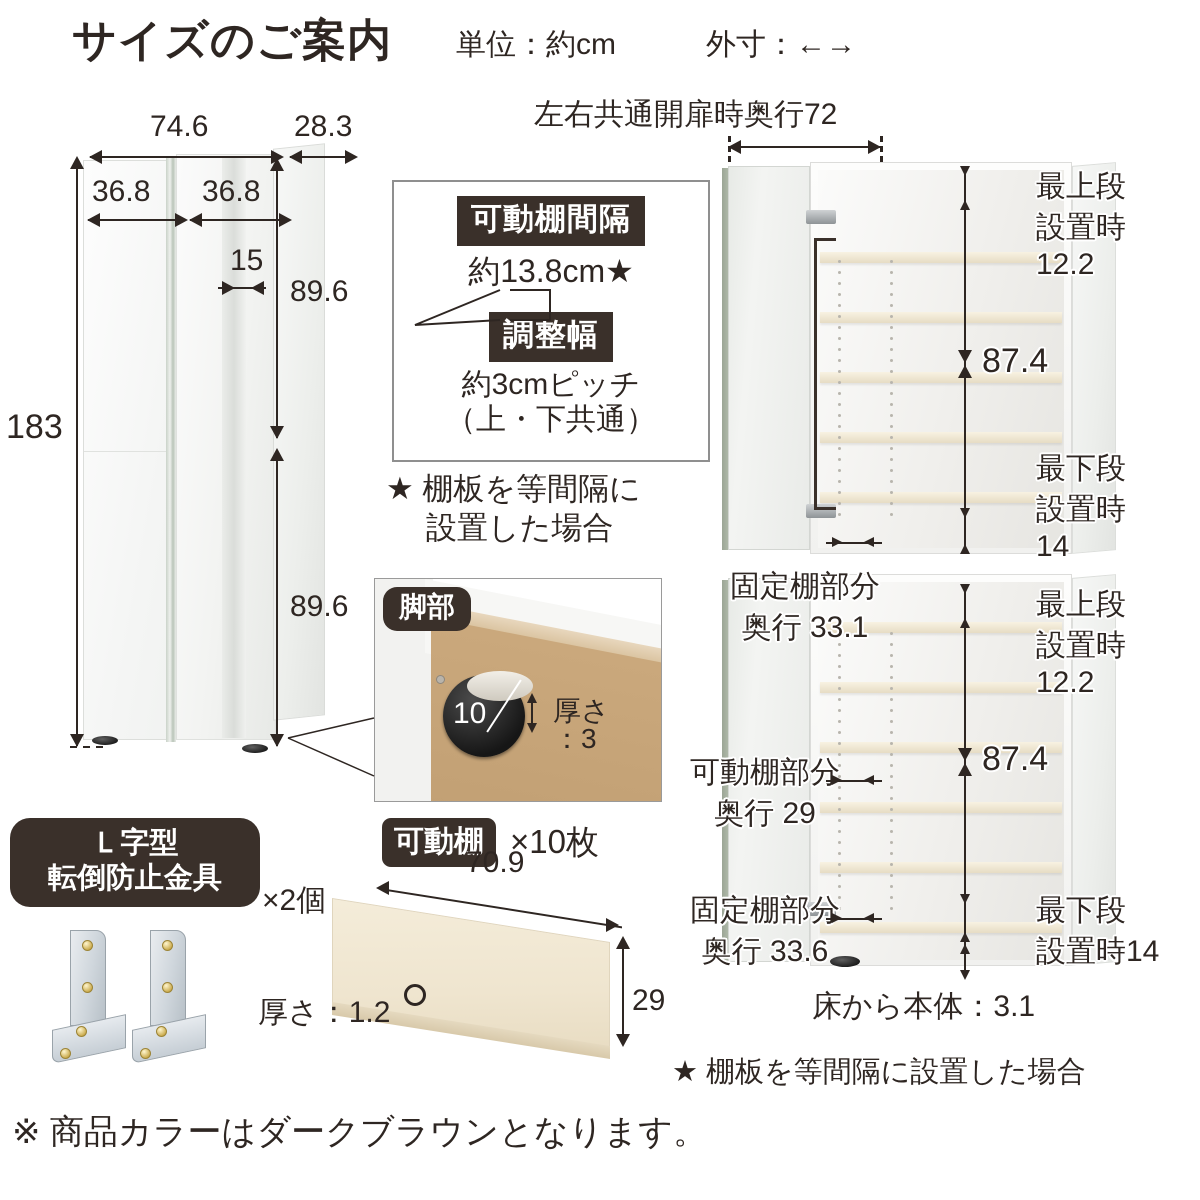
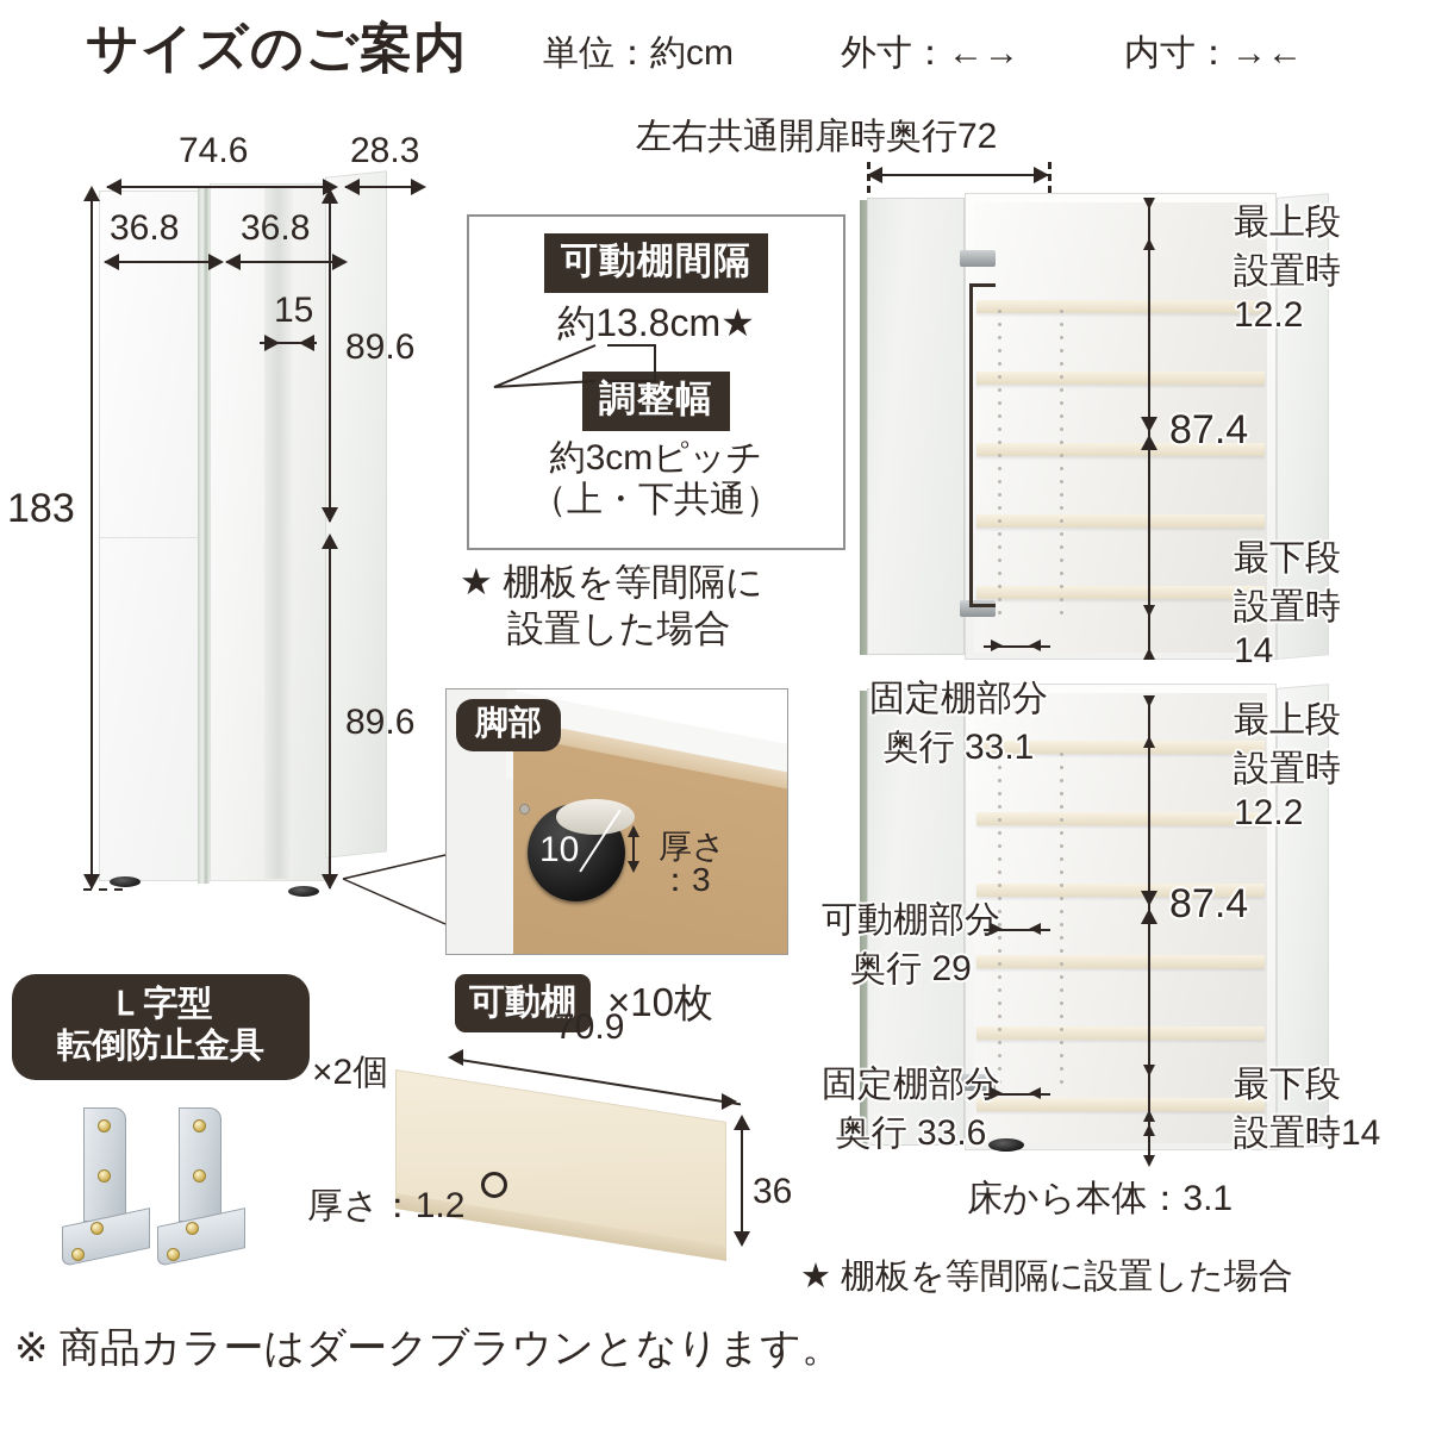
  サイズのご案内
  単位：約cm
  外寸：←→
+ 内寸：→←
  74.6
  28.3
  36.8
  36.8
  15
  89.6
  89.6
  183
  可動棚間隔
  約13.8cm★
  調整幅
  約3cmピッチ
  （上・下共通）
  ★ 棚板を等間隔に
  設置した場合
  10
  厚さ
  ：3
  脚部
  Ｌ字型
  転倒防止金具
  ×2個
  可動棚
  ×10枚
  70.9
- 29
+ 36
  厚さ：1.2
  左右共通開扉時奥行72
  最上段
  設置時
  12.2
  87.4
  最下段
  設置時
  14
  固定棚部分
  奥行 33.1
  最上段
  設置時
  12.2
  87.4
  可動棚部分
  奥行 29
  固定棚部分
  奥行 33.6
  最下段
  設置時14
  床から本体：3.1
  ★ 棚板を等間隔に設置した場合
  ※ 商品カラーはダークブラウンとなります。
